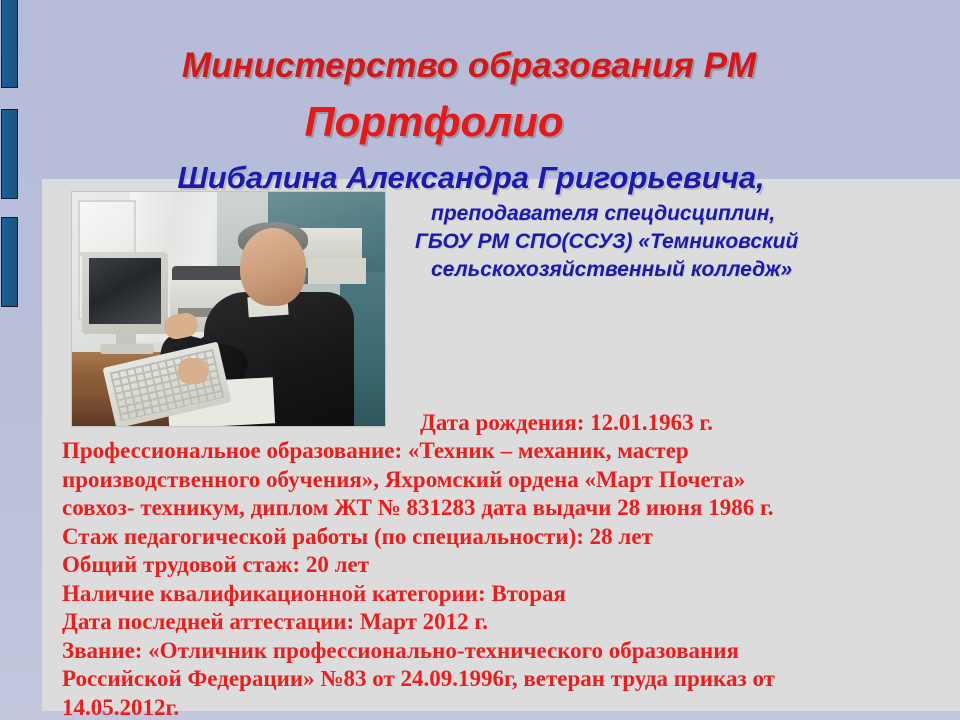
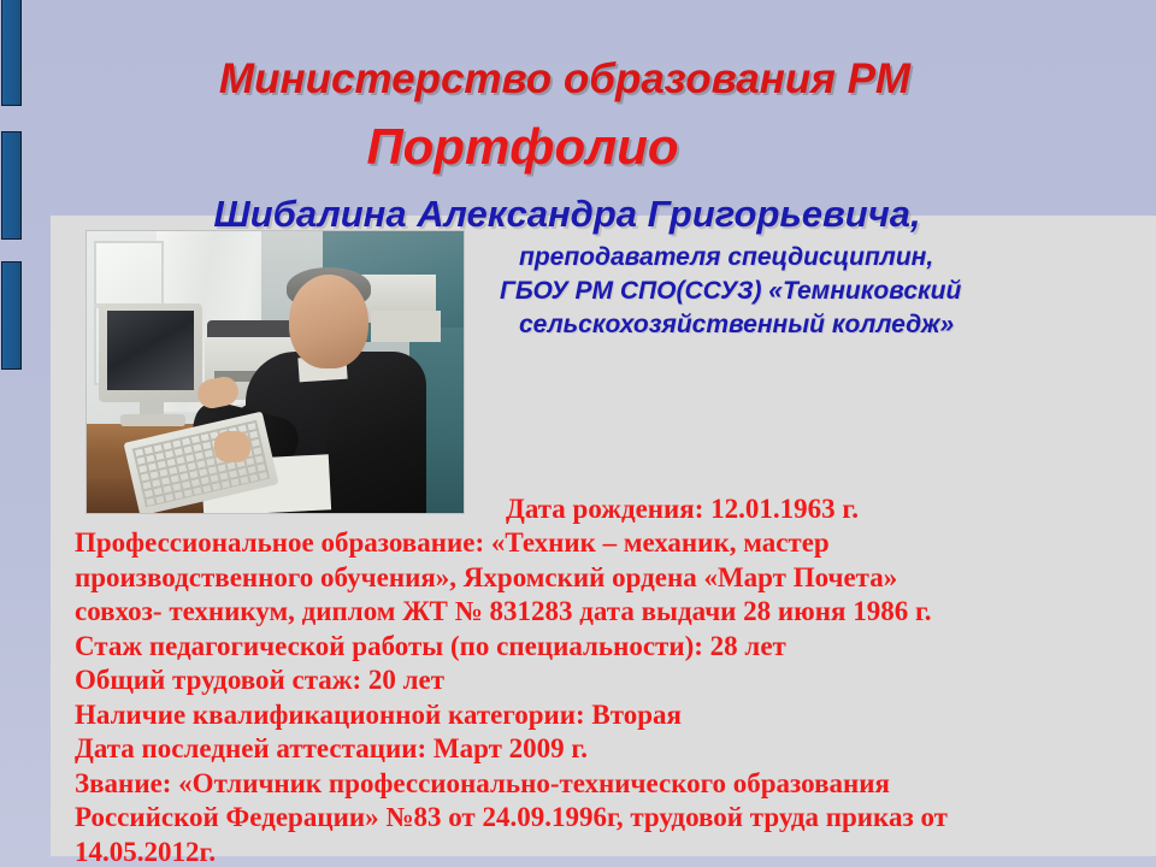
  Министерство образования РМ
  Портфолио
  Шибалина Александра Григорьевича,
  преподавателя спецдисциплин,
  ГБОУ РМ СПО(ССУЗ) «Темниковский
  сельскохозяйственный колледж»
  Дата рождения: 12.01.1963 г.
  Профессиональное образование: «Техник – механик, мастер
  производственного обучения», Яхромский ордена «Март Почета»
  совхоз- техникум, диплом ЖТ № 831283 дата выдачи 28 июня 1986 г.
  Стаж педагогической работы (по специальности): 28 лет
  Общий трудовой стаж: 20 лет
  Наличие квалификационной категории: Вторая
- Дата последней аттестации: Март 2012 г.
+ Дата последней аттестации: Март 2009 г.
  Звание: «Отличник профессионально-технического образования
- Российской Федерации» №83 от 24.09.1996г, ветеран труда приказ от
+ Российской Федерации» №83 от 24.09.1996г, трудовой труда приказ от
  14.05.2012г.
